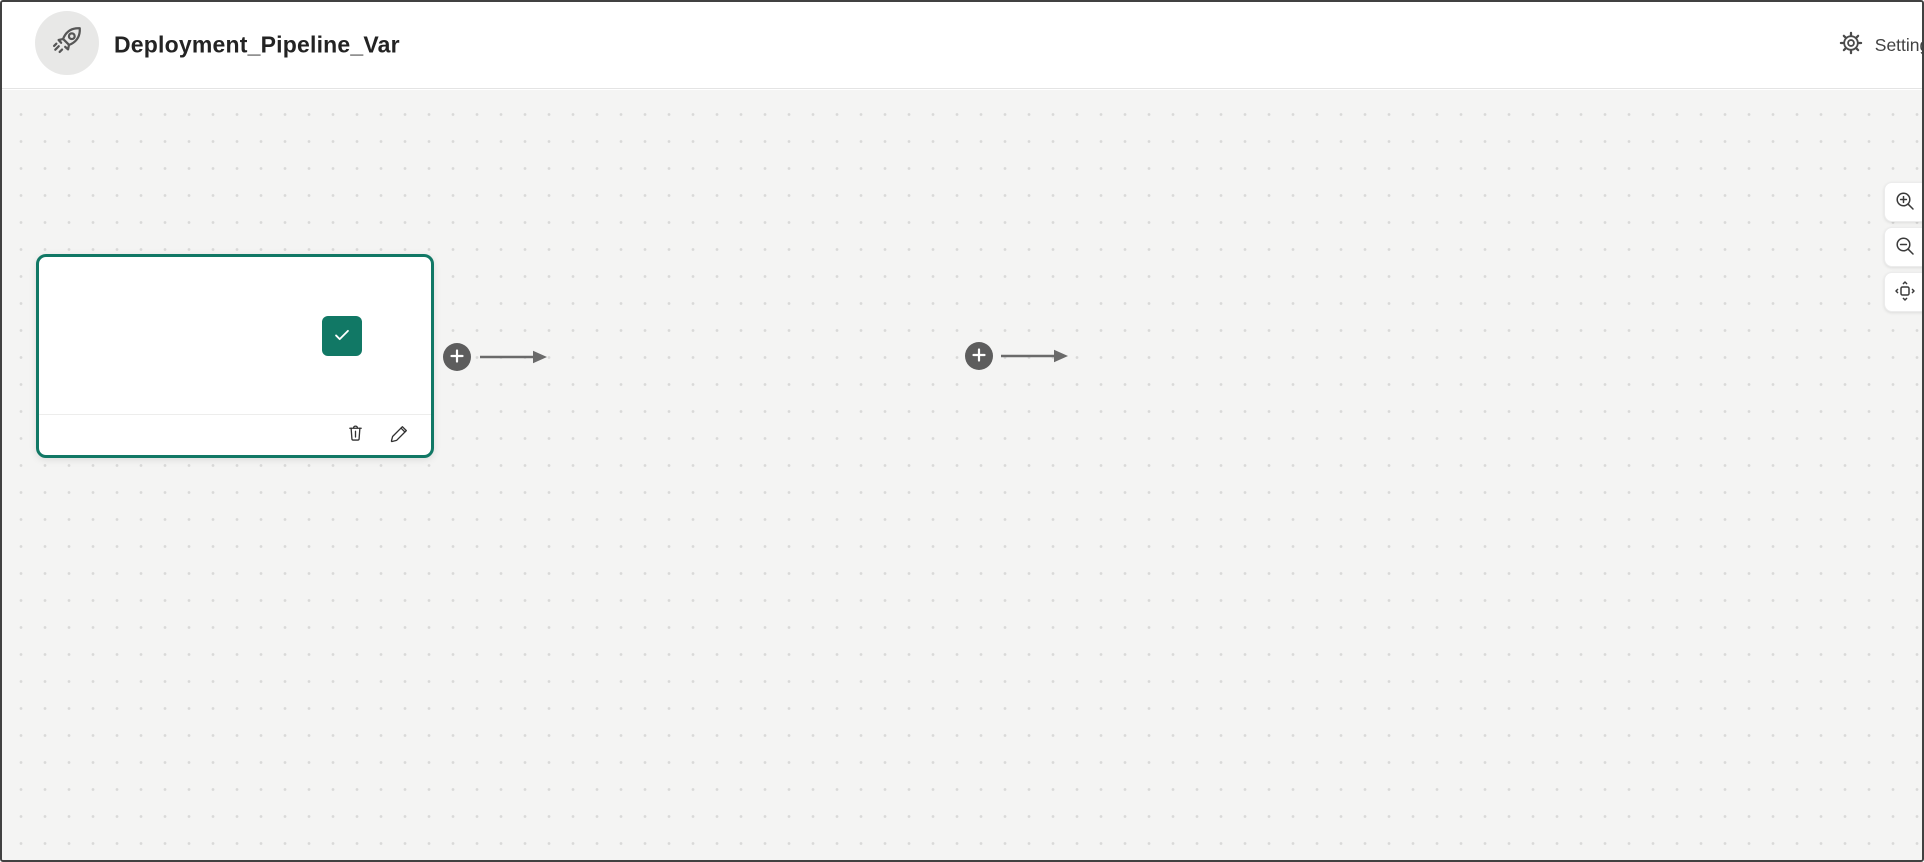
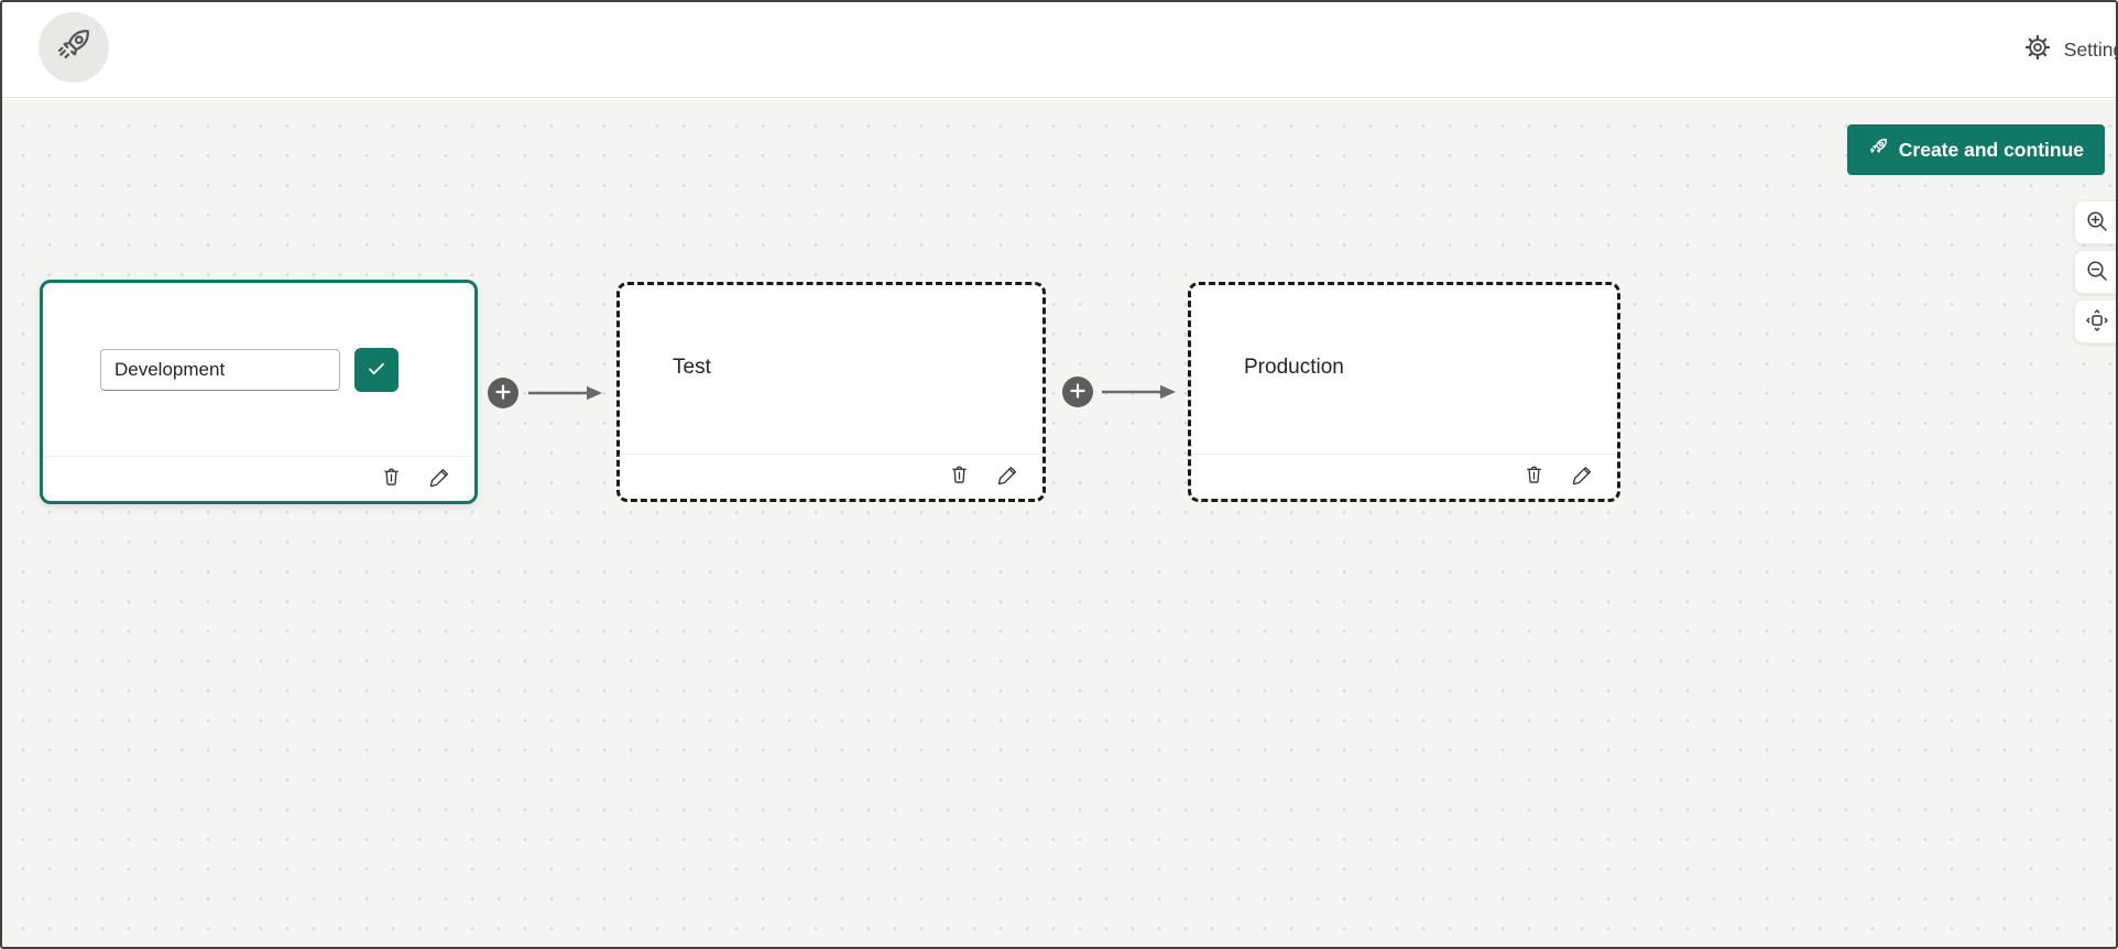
- Deployment_Pipeline_Var
  Settin
+ Create and continue
+ Development
+ Test
+ Production
